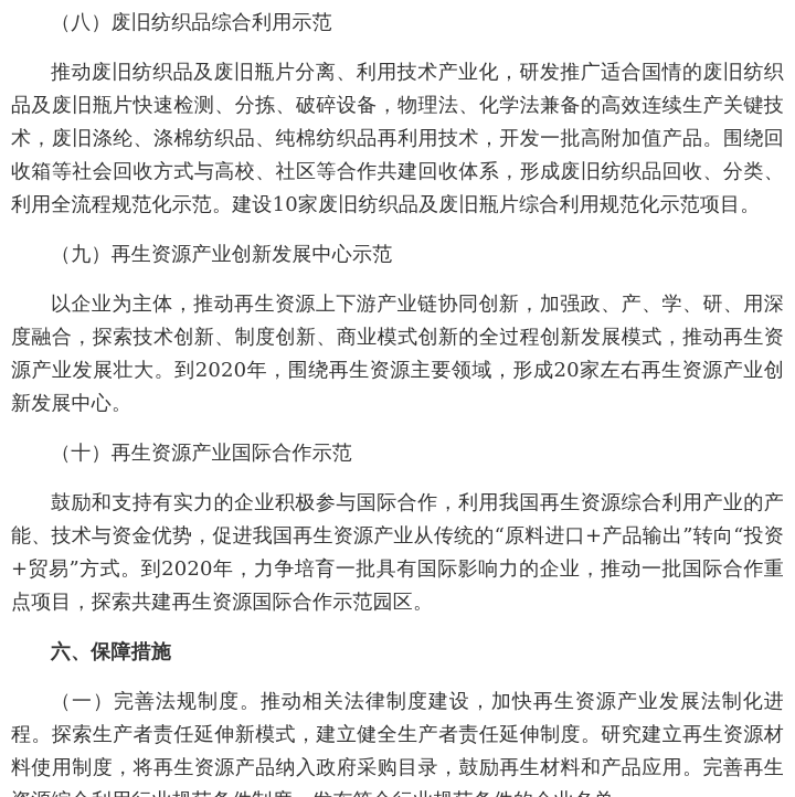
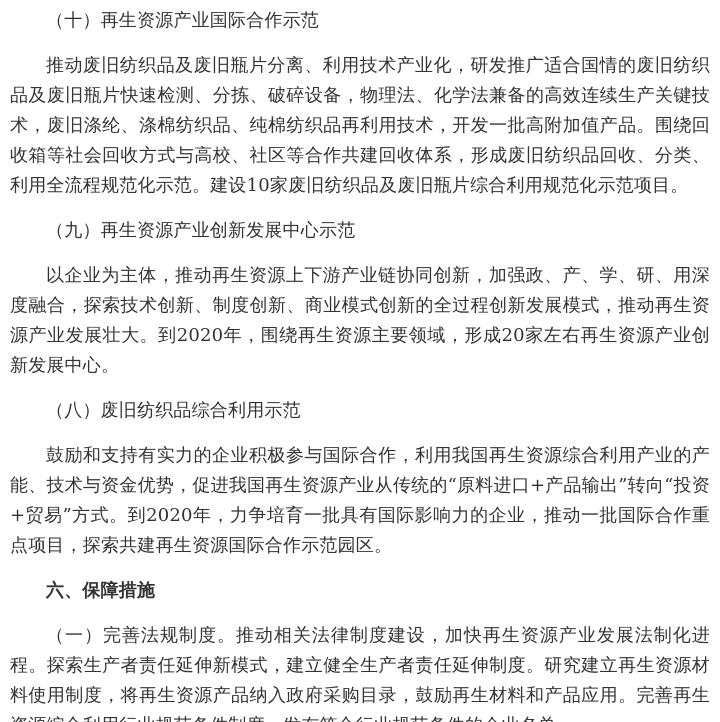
- （八）废旧纺织品综合利用示范
+ （十）再生资源产业国际合作示范
  推动废旧纺织品及废旧瓶片分离、利用技术产业化，研发推广适合国情的废旧纺织品及废旧瓶片快速检测、分拣、破碎设备，物理法、化学法兼备的高效连续生产关键技术，废旧涤纶、涤棉纺织品、纯棉纺织品再利用技术，开发一批高附加值产品。围绕回收箱等社会回收方式与高校、社区等合作共建回收体系，形成废旧纺织品回收、分类、利用全流程规范化示范。建设10家废旧纺织品及废旧瓶片综合利用规范化示范项目。
  （九）再生资源产业创新发展中心示范
  以企业为主体，推动再生资源上下游产业链协同创新，加强政、产、学、研、用深度融合，探索技术创新、制度创新、商业模式创新的全过程创新发展模式，推动再生资源产业发展壮大。到2020年，围绕再生资源主要领域，形成20家左右再生资源产业创新发展中心。
- （十）再生资源产业国际合作示范
+ （八）废旧纺织品综合利用示范
  鼓励和支持有实力的企业积极参与国际合作，利用我国再生资源综合利用产业的产能、技术与资金优势，促进我国再生资源产业从传统的“原料进口+产品输出”转向“投资+贸易”方式。到2020年，力争培育一批具有国际影响力的企业，推动一批国际合作重点项目，探索共建再生资源国际合作示范园区。
  六、保障措施
  （一）完善法规制度。推动相关法律制度建设，加快再生资源产业发展法制化进程。探索生产者责任延伸新模式，建立健全生产者责任延伸制度。研究建立再生资源材料使用制度，将再生资源产品纳入政府采购目录，鼓励再生材料和产品应用。完善再生
